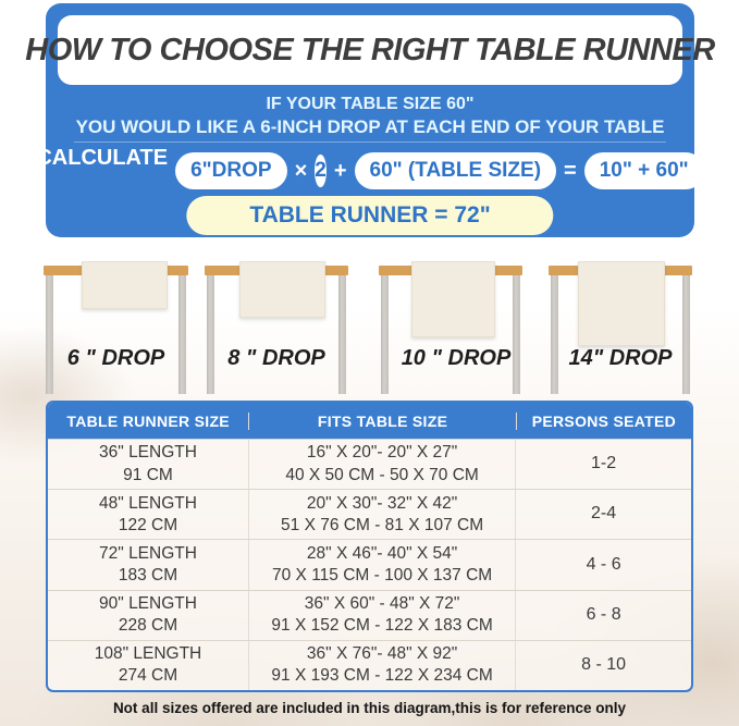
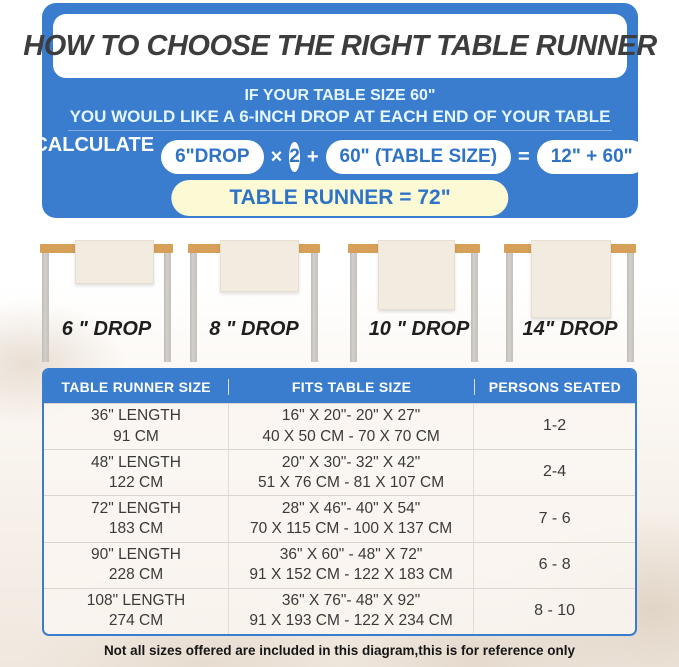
  HOW TO CHOOSE THE RIGHT TABLE RUNNER
  IF YOUR TABLE SIZE 60"
  YOU WOULD LIKE A 6-INCH DROP AT EACH END OF YOUR TABLE
  CALCULATE
  6"DROP
  ×
  2
  +
  60" (TABLE SIZE)
  =
- 10" + 60"
+ 12" + 60"
  TABLE RUNNER = 72"
  6 " DROP
  8 " DROP
  10 " DROP
  14" DROP
  TABLE RUNNER SIZE
  FITS TABLE SIZE
  PERSONS SEATED
  36" LENGTH
  91 CM
  16" X 20"- 20" X 27"
- 40 X 50 CM - 50 X 70 CM
+ 40 X 50 CM - 70 X 70 CM
  1-2
  48" LENGTH
  122 CM
  20" X 30"- 32" X 42"
  51 X 76 CM - 81 X 107 CM
  2-4
  72" LENGTH
  183 CM
  28" X 46"- 40" X 54"
  70 X 115 CM - 100 X 137 CM
- 4 - 6
+ 7 - 6
  90" LENGTH
  228 CM
  36" X 60" - 48" X 72"
  91 X 152 CM - 122 X 183 CM
  6 - 8
  108" LENGTH
  274 CM
  36" X 76"- 48" X 92"
  91 X 193 CM - 122 X 234 CM
  8 - 10
  Not all sizes offered are included in this diagram,this is for reference only
